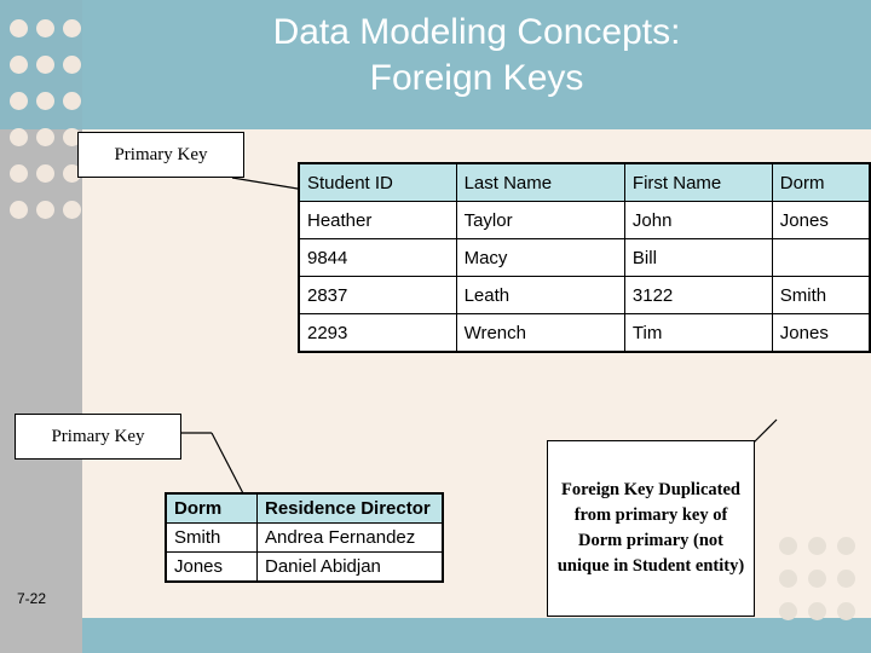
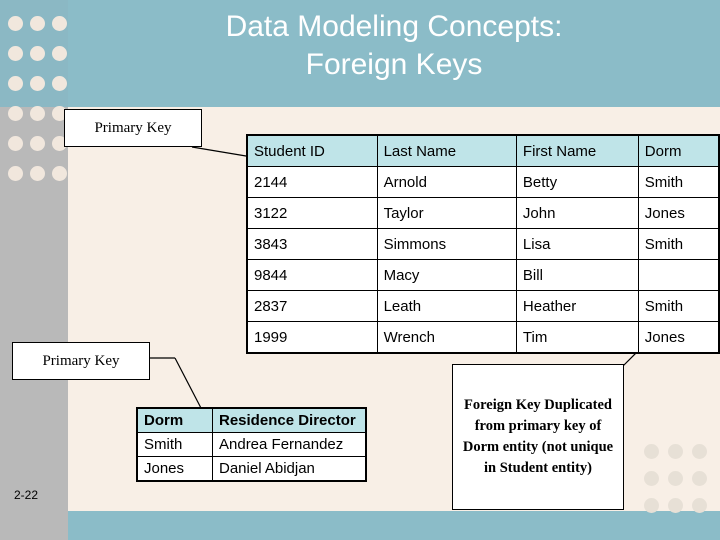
  Data Modeling Concepts:
  Foreign Keys
  Primary Key
  Primary Key
- Foreign Key Duplicated from primary key of Dorm primary (not unique in Student entity)
+ Foreign Key Duplicated from primary key of Dorm entity (not unique in Student entity)
  Student ID	Last Name	First Name	Dorm
+ 2144	Arnold	Betty	Smith
- Heather	Taylor	John	Jones
+ 3122	Taylor	John	Jones
+ 3843	Simmons	Lisa	Smith
  9844	Macy	Bill
- 2837	Leath	3122	Smith
+ 2837	Leath	Heather	Smith
- 2293	Wrench	Tim	Jones
+ 1999	Wrench	Tim	Jones
  Dorm	Residence Director
  Smith	Andrea Fernandez
  Jones	Daniel Abidjan
- 7-22
+ 2-22
